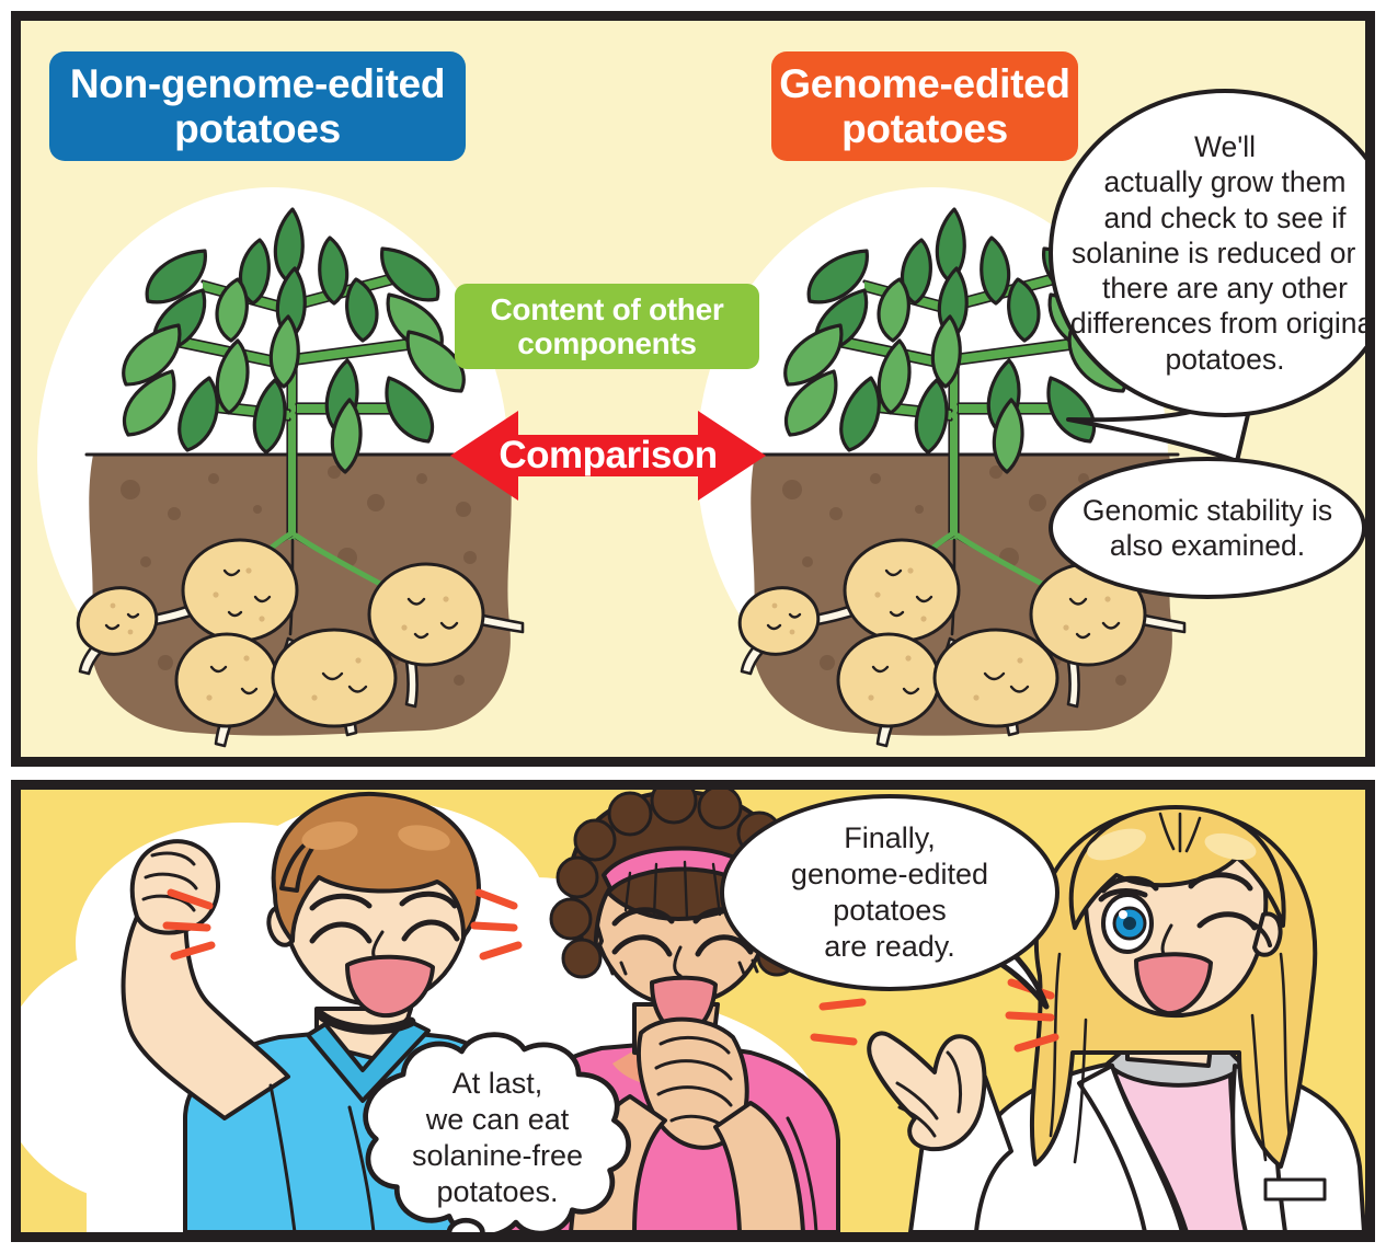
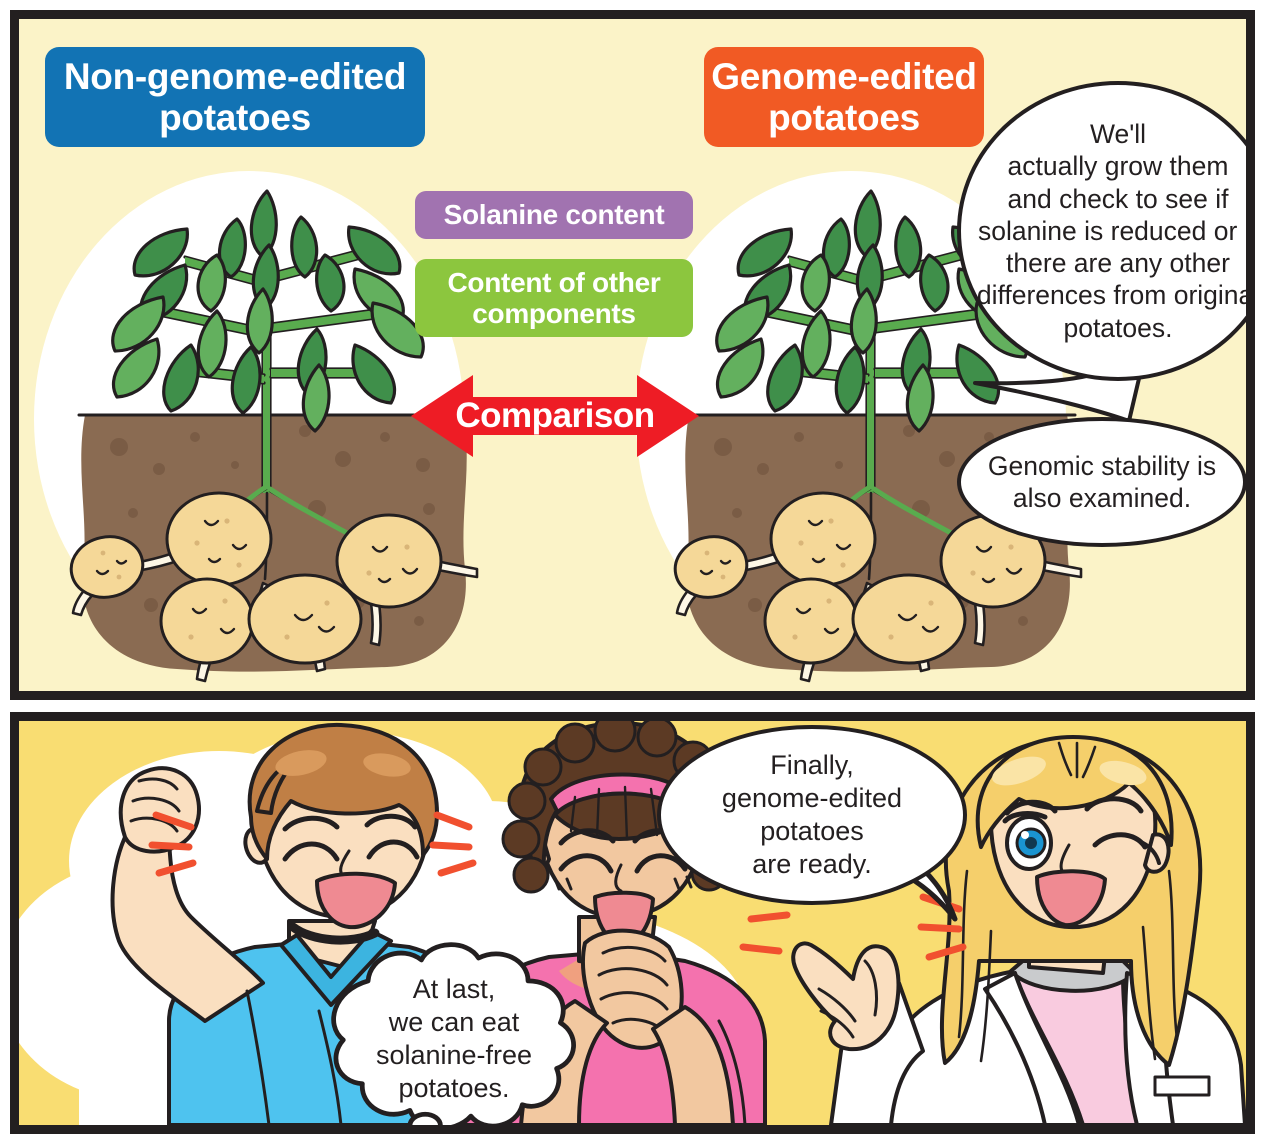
  Non-genome-edited
  potatoes
  Genome-edited
  potatoes
+ Solanine content
  Content of other
  components
  Comparison
  We'll
  actually grow them
  and check to see if
  solanine is reduced or
  there are any other
  differences from origina
  potatoes.
  Genomic stability is
  also examined.
  At last,
  we can eat
  solanine-free
  potatoes.
  Finally,
  genome-edited potatoes
  are ready.
